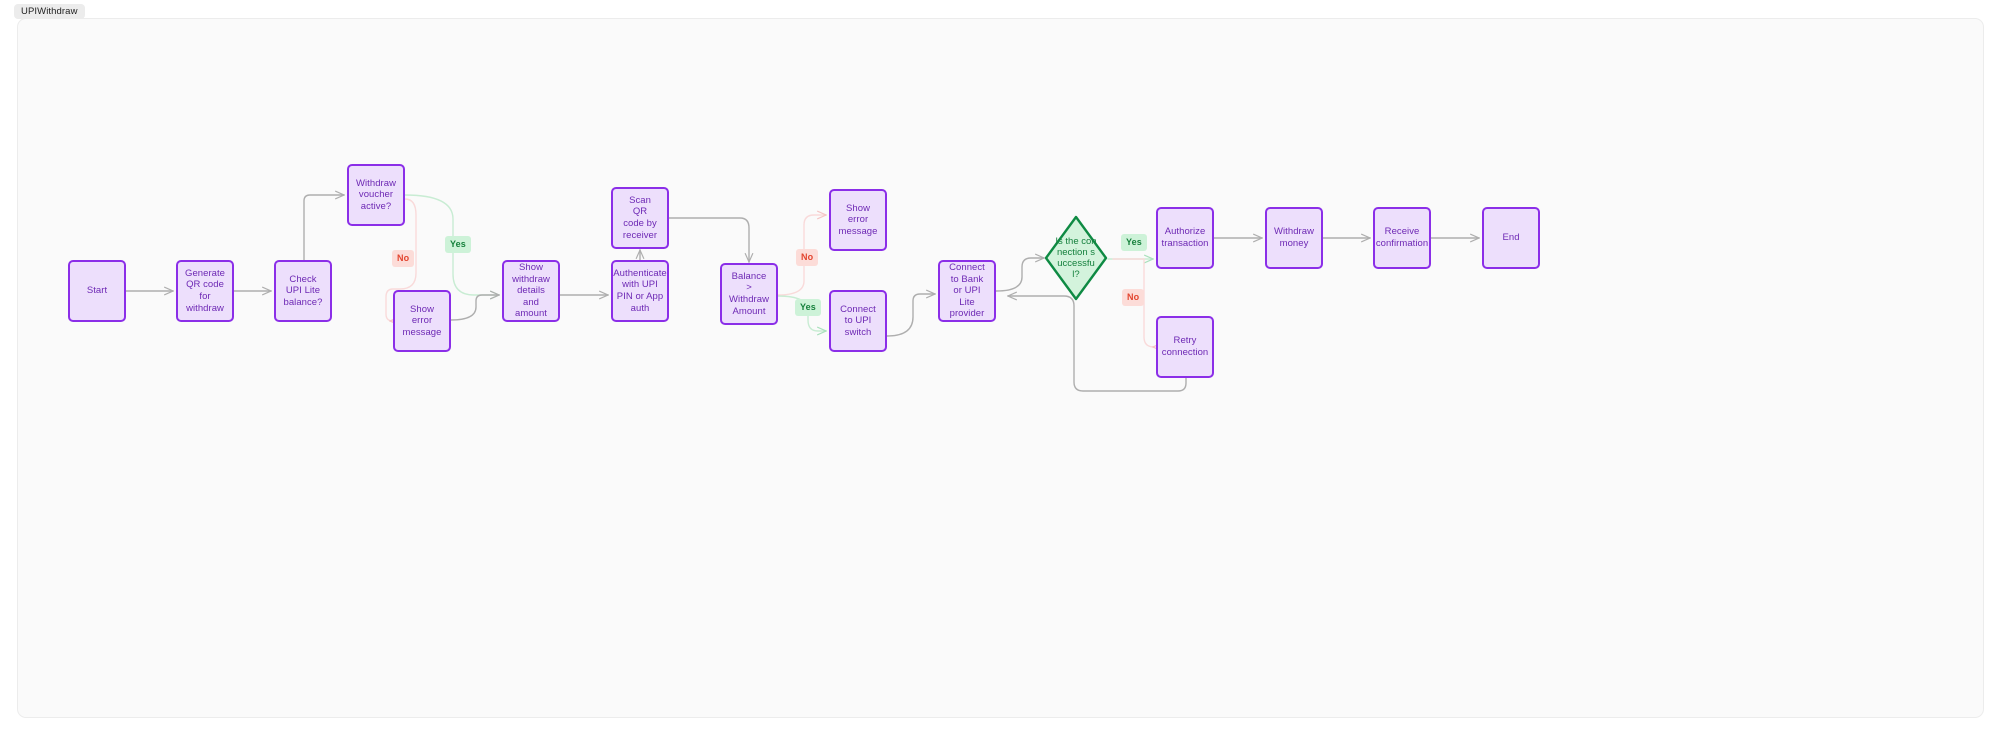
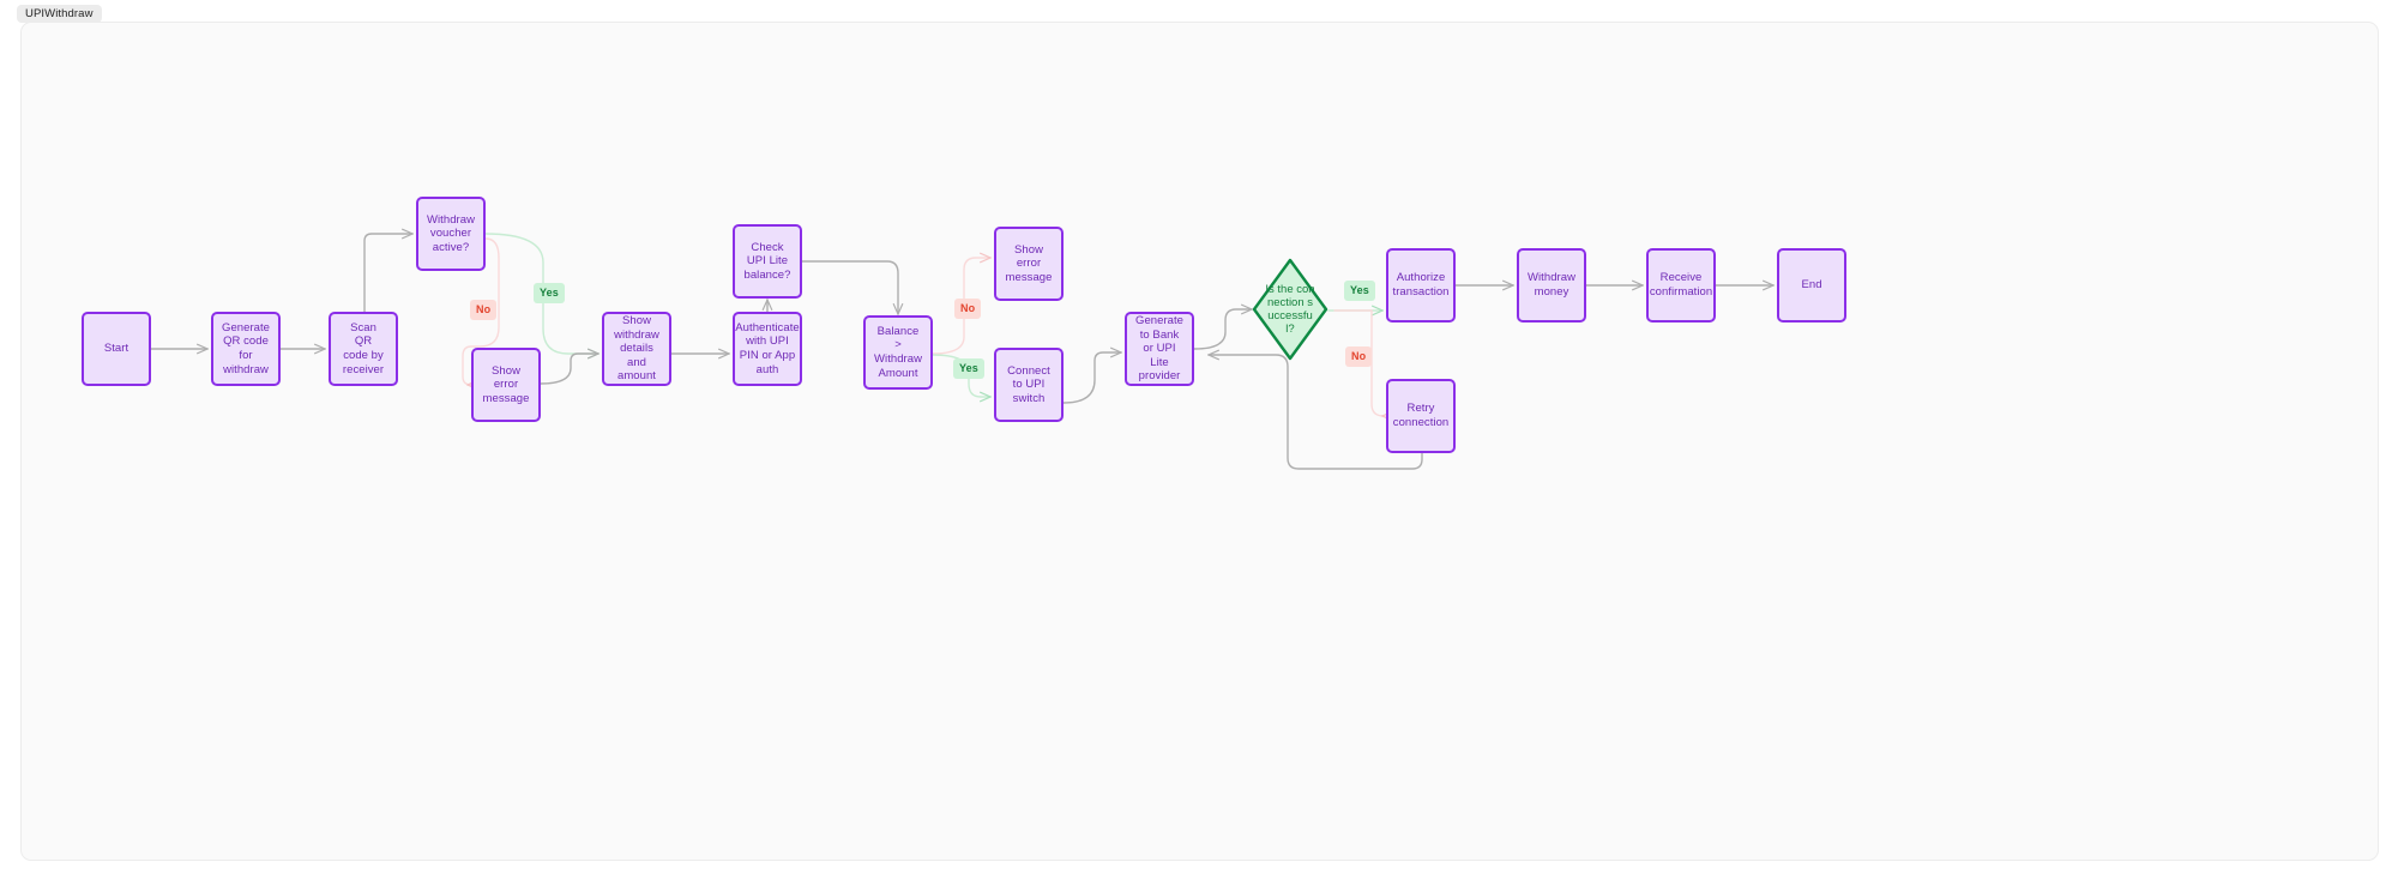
  UPIWithdraw
  Start
  Generate QR code for withdraw
- Check UPI Lite balance?
+ Scan QR code by receiver
  Withdraw voucher active?
  Show error message
  Show withdraw details and amount
  Authenticate with UPI PIN or App auth
- Scan QR code by receiver
+ Check UPI Lite balance?
  Balance > Withdraw Amount
  Show error message
  Connect to UPI switch
- Connect to Bank or UPI Lite provider
+ Generate to Bank or UPI Lite provider
  Is the connection successful?
  Authorize transaction
  Withdraw money
  Receive confirmation
  End
  Retry connection
  Yes
  No
  No
  Yes
  Yes
  No
